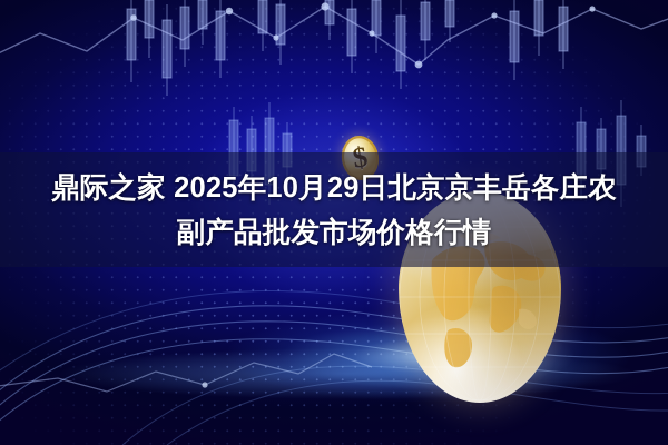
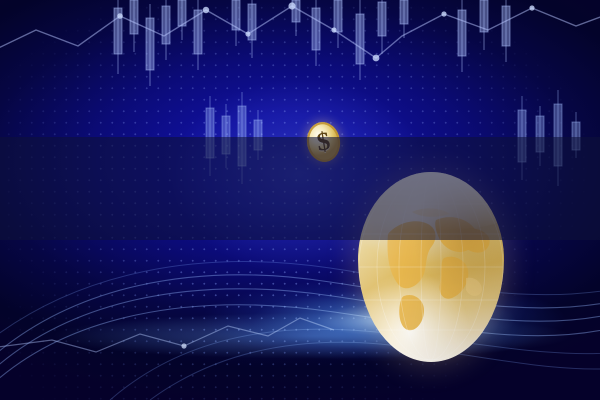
- 鼎际之家 2025年10月29日北京京丰岳各庄农
- 副产品批发市场价格行情
